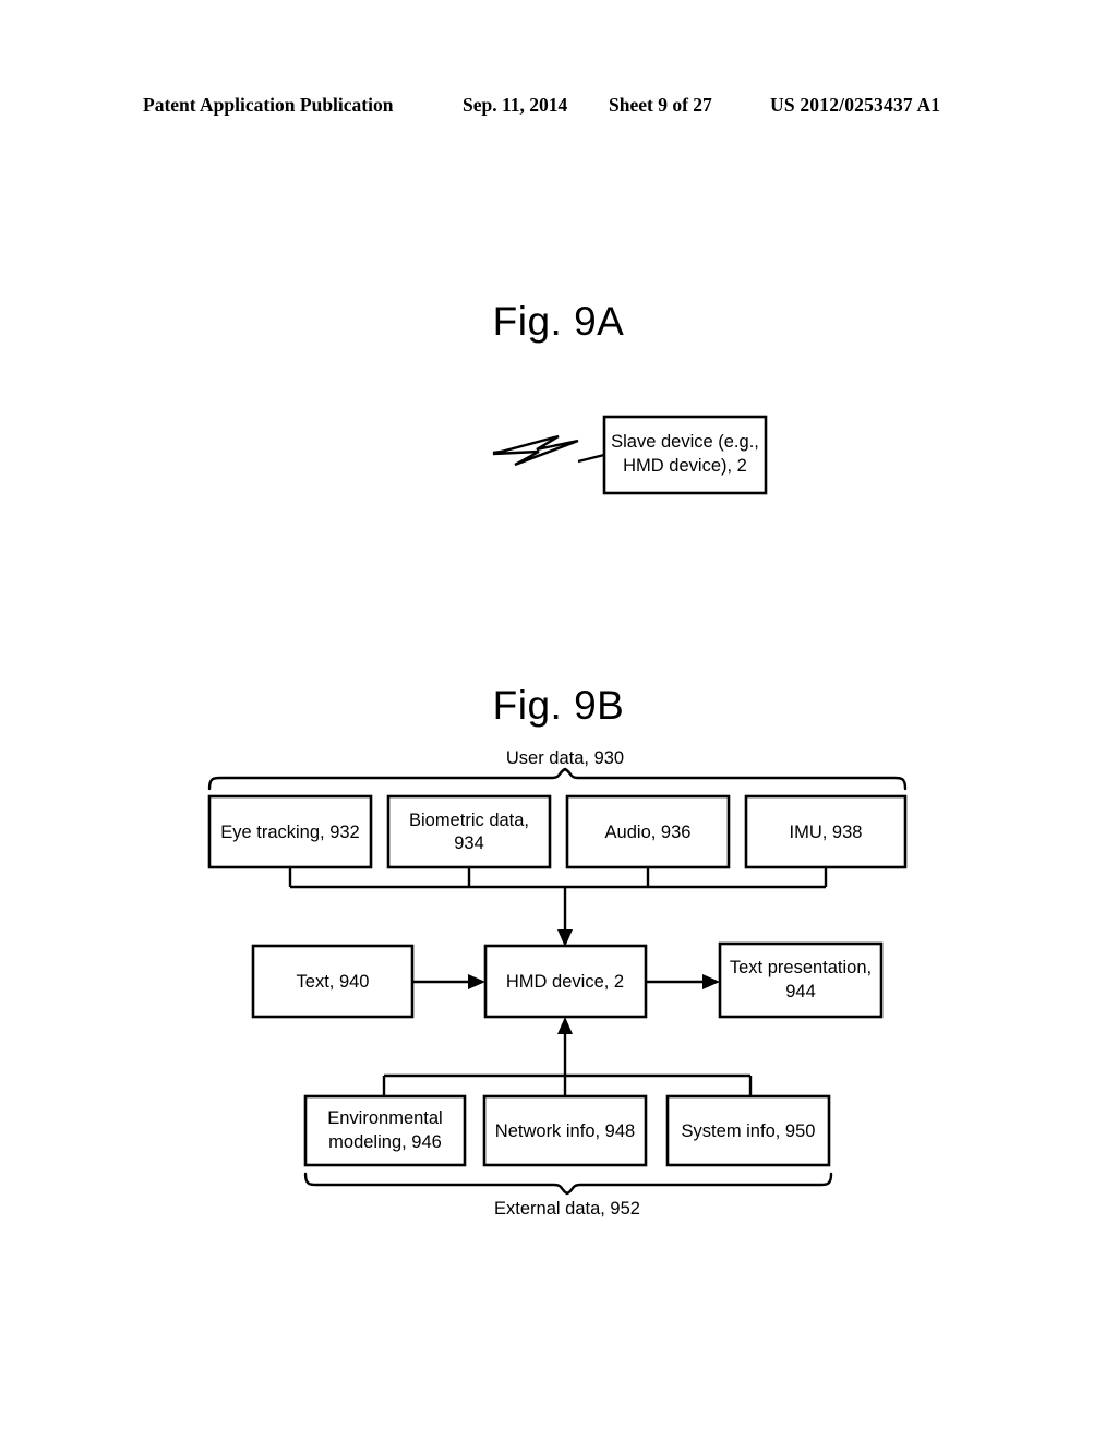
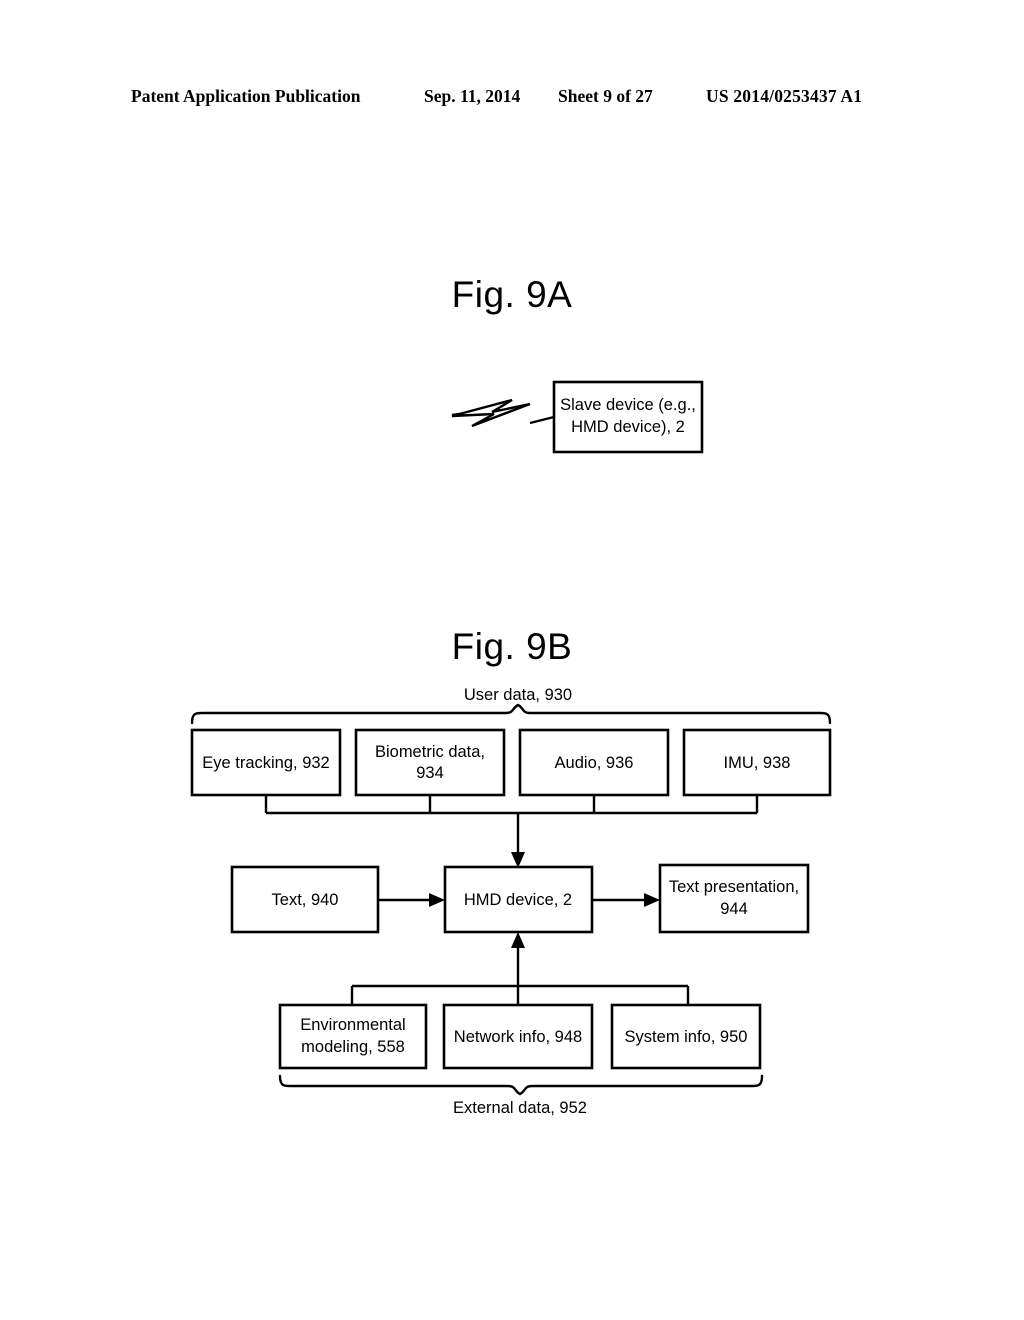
  Patent Application Publication
  Sep. 11, 2014
  Sheet 9 of 27
- US 2012/0253437 A1
+ US 2014/0253437 A1
  Fig. 9A
  Slave device (e.g.,
  HMD device), 2
  Fig. 9B
  User data, 930
  Eye tracking, 932
  Biometric data,
  934
  Audio, 936
  IMU, 938
  Text, 940
  HMD device, 2
  Text presentation,
  944
  Environmental
- modeling, 946
+ modeling, 558
  Network info, 948
  System info, 950
  External data, 952
